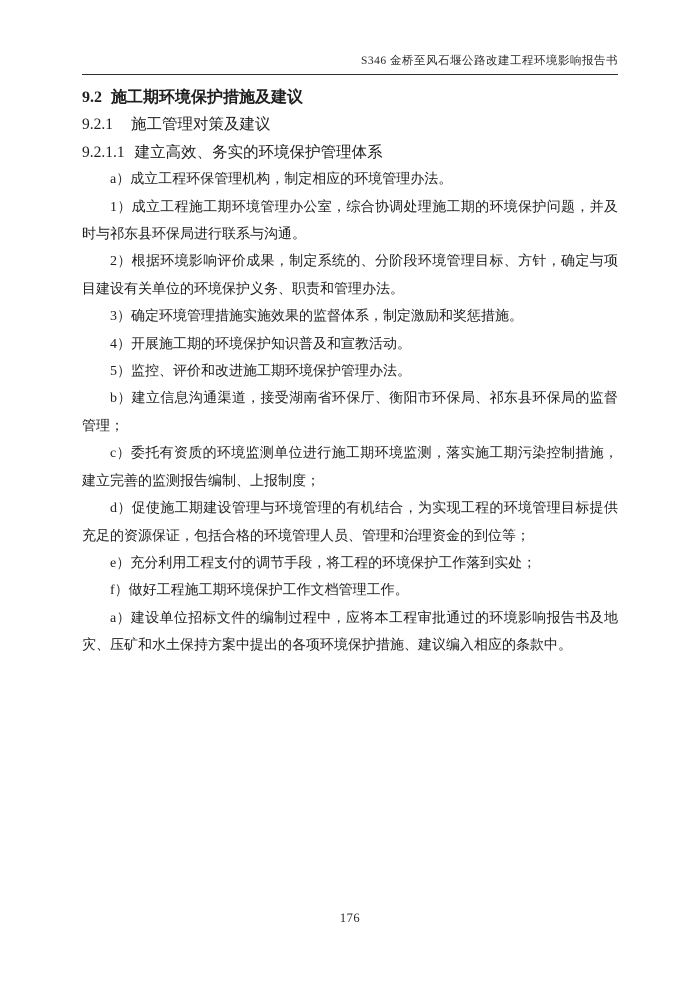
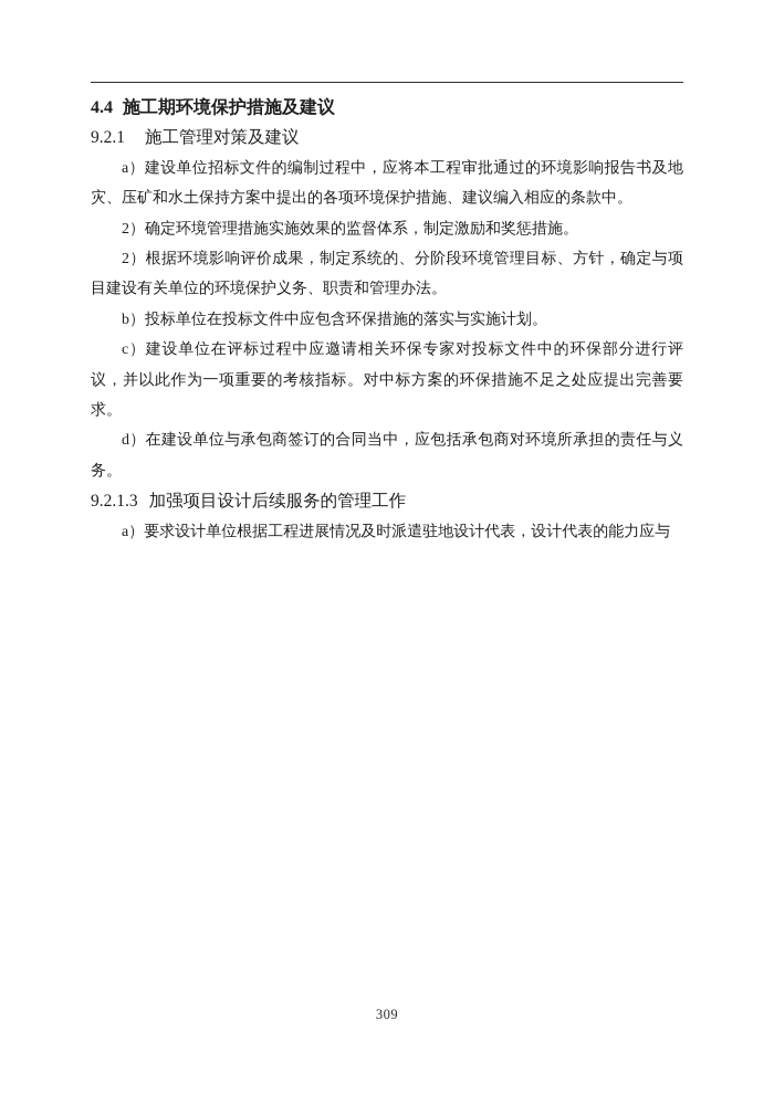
- S346 金桥至风石堰公路改建工程环境影响报告书
- 9.2 施工期环境保护措施及建议
+ 4.4 施工期环境保护措施及建议
  9.2.1 施工管理对策及建议
- 9.2.1.1 建立高效、务实的环境保护管理体系
- a）成立工程环保管理机构，制定相应的环境管理办法。
- 1）成立工程施工期环境管理办公室，综合协调处理施工期的环境保护问题，并及时与祁东县环保局进行联系与沟通。
- 2）根据环境影响评价成果，制定系统的、分阶段环境管理目标、方针，确定与项目建设有关单位的环境保护义务、职责和管理办法。
+ a）建设单位招标文件的编制过程中，应将本工程审批通过的环境影响报告书及地灾、压矿和水土保持方案中提出的各项环境保护措施、建议编入相应的条款中。
- 3）确定环境管理措施实施效果的监督体系，制定激励和奖惩措施。
+ 2）确定环境管理措施实施效果的监督体系，制定激励和奖惩措施。
- 4）开展施工期的环境保护知识普及和宣教活动。
- 5）监控、评价和改进施工期环境保护管理办法。
- b）建立信息沟通渠道，接受湖南省环保厅、衡阳市环保局、祁东县环保局的监督管理；
- c）委托有资质的环境监测单位进行施工期环境监测，落实施工期污染控制措施，建立完善的监测报告编制、上报制度；
- d）促使施工期建设管理与环境管理的有机结合，为实现工程的环境管理目标提供充足的资源保证，包括合格的环境管理人员、管理和治理资金的到位等；
- e）充分利用工程支付的调节手段，将工程的环境保护工作落到实处；
- f）做好工程施工期环境保护工作文档管理工作。
- a）建设单位招标文件的编制过程中，应将本工程审批通过的环境影响报告书及地灾、压矿和水土保持方案中提出的各项环境保护措施、建议编入相应的条款中。
+ 2）根据环境影响评价成果，制定系统的、分阶段环境管理目标、方针，确定与项目建设有关单位的环境保护义务、职责和管理办法。
+ b）投标单位在投标文件中应包含环保措施的落实与实施计划。
+ c）建设单位在评标过程中应邀请相关环保专家对投标文件中的环保部分进行评议，并以此作为一项重要的考核指标。对中标方案的环保措施不足之处应提出完善要求。
+ d）在建设单位与承包商签订的合同当中，应包括承包商对环境所承担的责任与义务。
+ 9.2.1.3 加强项目设计后续服务的管理工作
+ a）要求设计单位根据工程进展情况及时派遣驻地设计代表，设计代表的能力应与
- 176
+ 309
